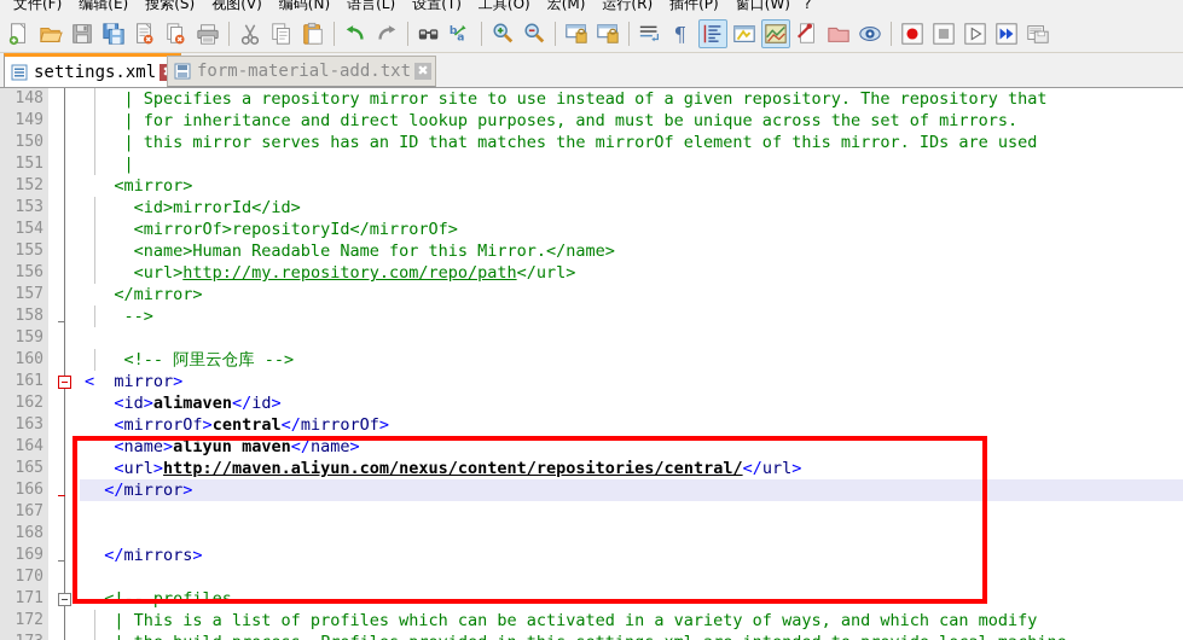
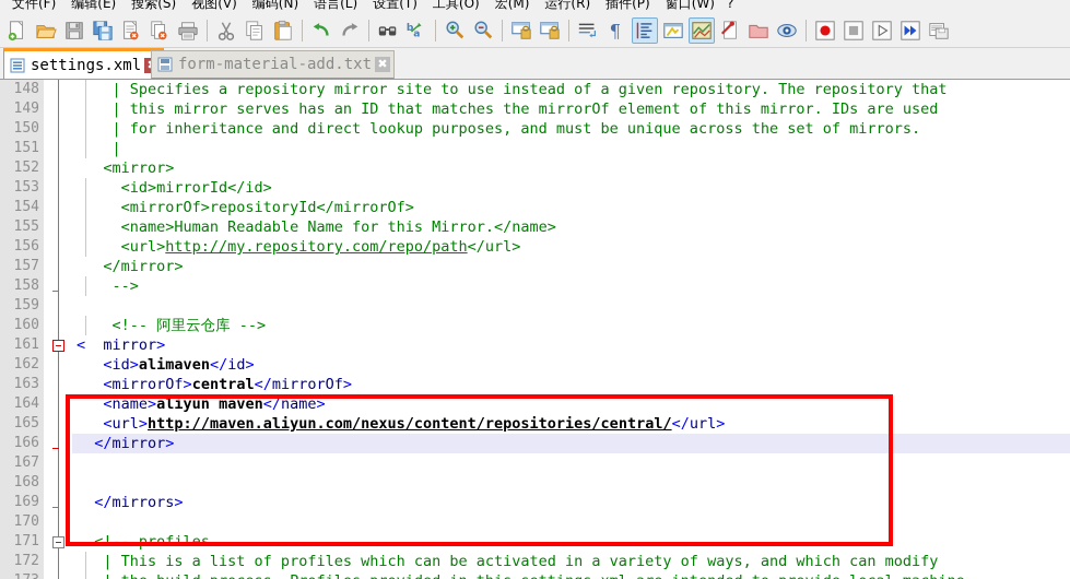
  文件(F)
  编辑(E)
  搜索(S)
  视图(V)
  编码(N)
  语言(L)
  设置(T)
  工具(O)
  宏(M)
  运行(R)
  插件(P)
  窗口(W)
  ?
  b
  a
  ¶
  settings.xml
  form-material-add.txt
  ✖
  148
  | Specifies a repository mirror site to use instead of a given repository. The repository that
  149
- | for inheritance and direct lookup purposes, and must be unique across the set of mirrors.
+ | this mirror serves has an ID that matches the mirrorOf element of this mirror. IDs are used
  150
- | this mirror serves has an ID that matches the mirrorOf element of this mirror. IDs are used
+ | for inheritance and direct lookup purposes, and must be unique across the set of mirrors.
  151
  |
  152
  <mirror>
  153
  <id>mirrorId</id>
  154
  <mirrorOf>repositoryId</mirrorOf>
  155
  <name>Human Readable Name for this Mirror.</name>
  156
  <url>http://my.repository.com/repo/path</url>
  157
  </mirror>
  158
  -->
  159
  160
  <!-- 阿里云仓库 -->
  161
  < mirror>
  162
  <id>alimaven</id>
  163
  <mirrorOf>central</mirrorOf>
  164
  <name>aliyun maven</name>
  165
  <url>http://maven.aliyun.com/nexus/content/repositories/central/</url>
  166
  </mirror>
  167
  168
  169
  </mirrors>
  170
  171
  <!-- profiles
  172
  | This is a list of profiles which can be activated in a variety of ways, and which can modify
